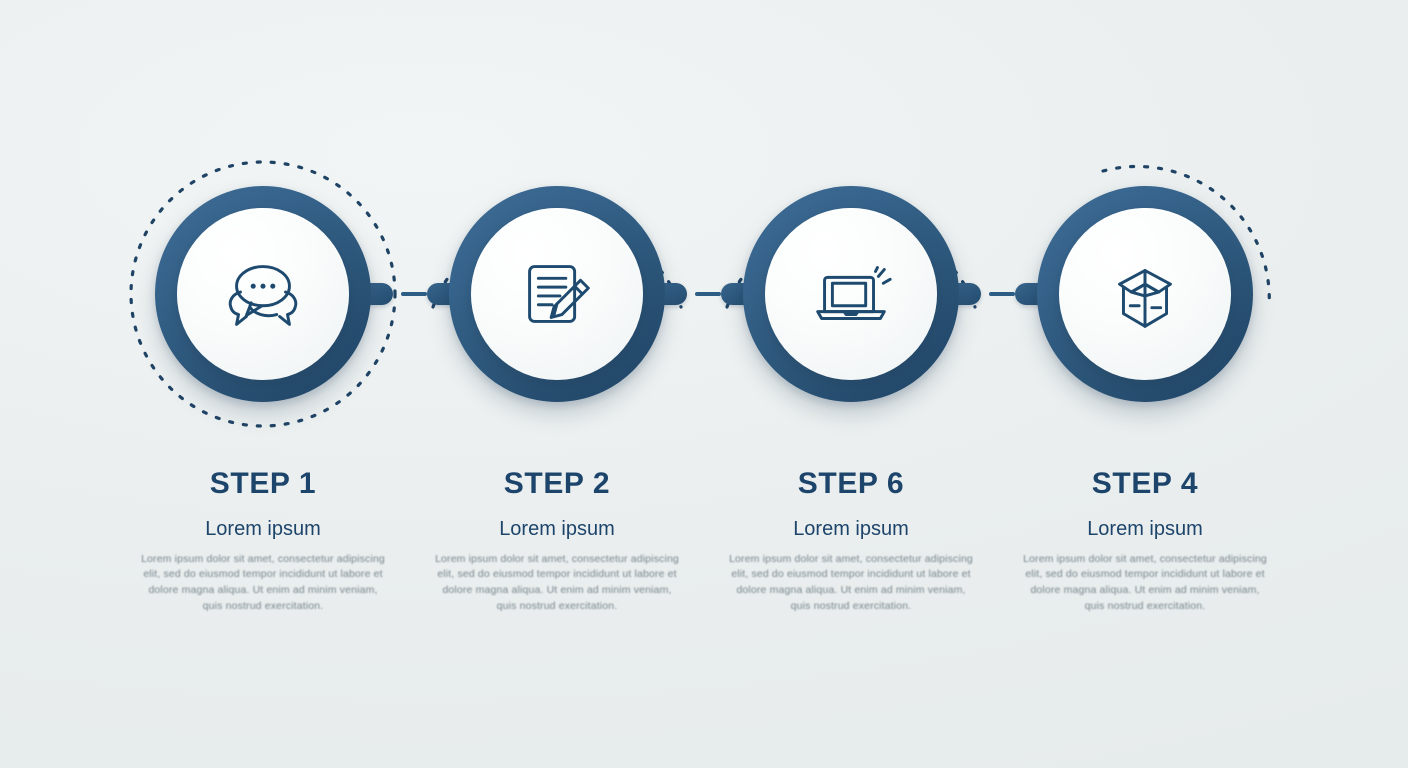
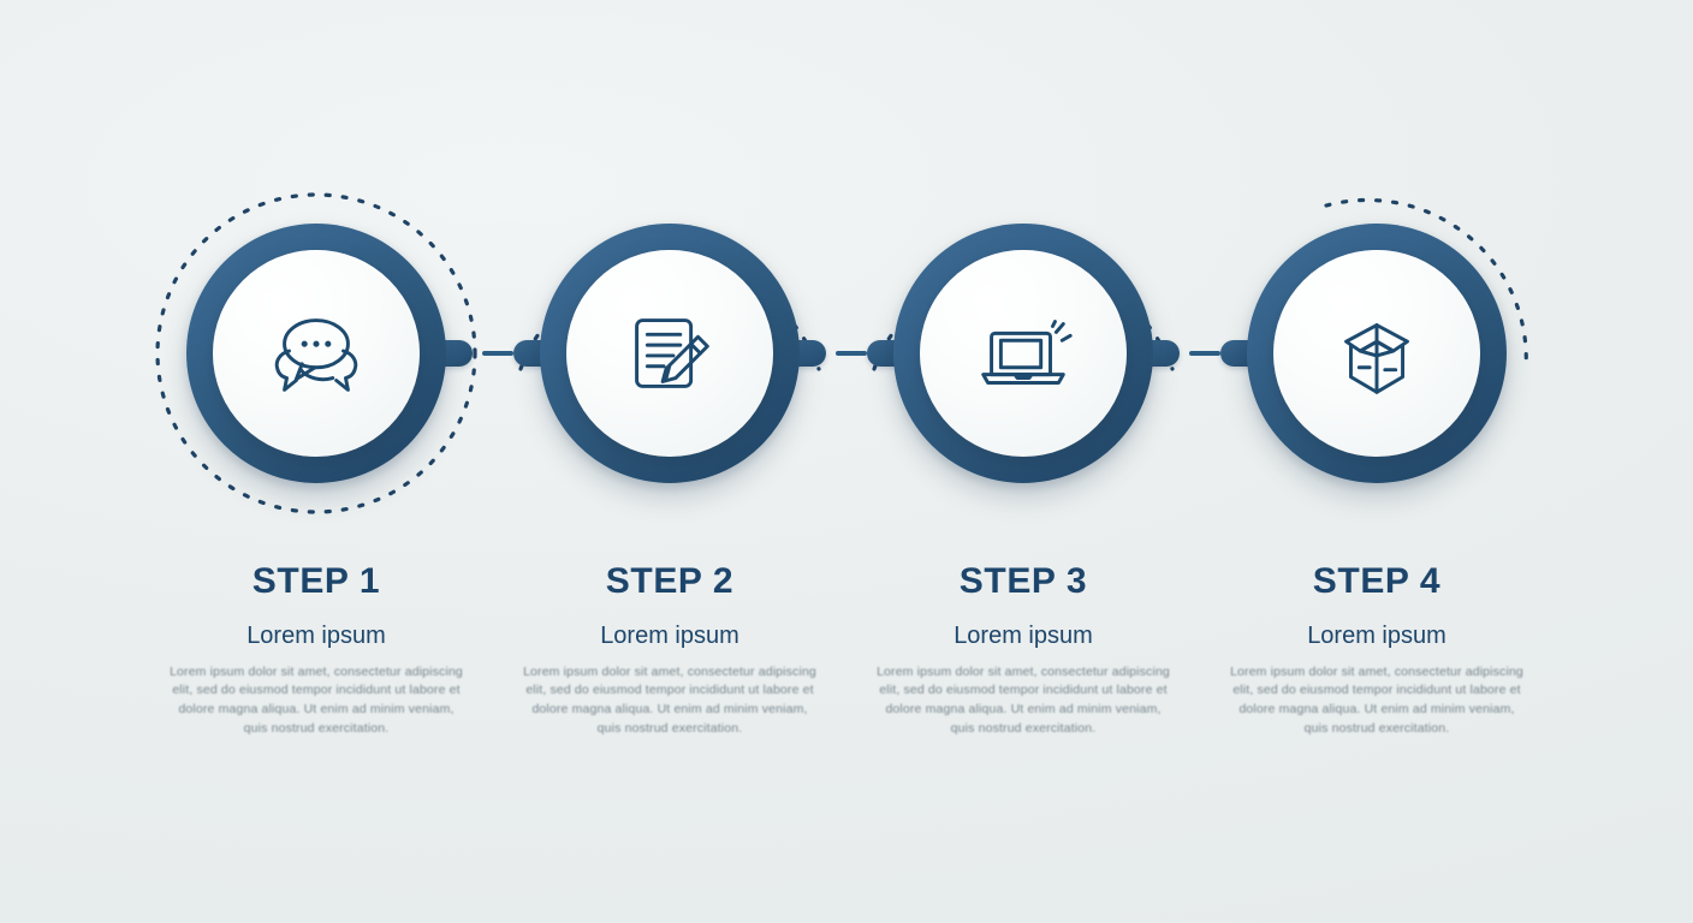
  STEP 1
  Lorem ipsum
  Lorem ipsum dolor sit amet, consectetur adipiscing elit, sed do eiusmod tempor incididunt ut labore et dolore magna aliqua. Ut enim ad minim veniam, quis nostrud exercitation.
  STEP 2
  Lorem ipsum
  Lorem ipsum dolor sit amet, consectetur adipiscing elit, sed do eiusmod tempor incididunt ut labore et dolore magna aliqua. Ut enim ad minim veniam, quis nostrud exercitation.
- STEP 6
+ STEP 3
  Lorem ipsum
  Lorem ipsum dolor sit amet, consectetur adipiscing elit, sed do eiusmod tempor incididunt ut labore et dolore magna aliqua. Ut enim ad minim veniam, quis nostrud exercitation.
  STEP 4
  Lorem ipsum
  Lorem ipsum dolor sit amet, consectetur adipiscing elit, sed do eiusmod tempor incididunt ut labore et dolore magna aliqua. Ut enim ad minim veniam, quis nostrud exercitation.
